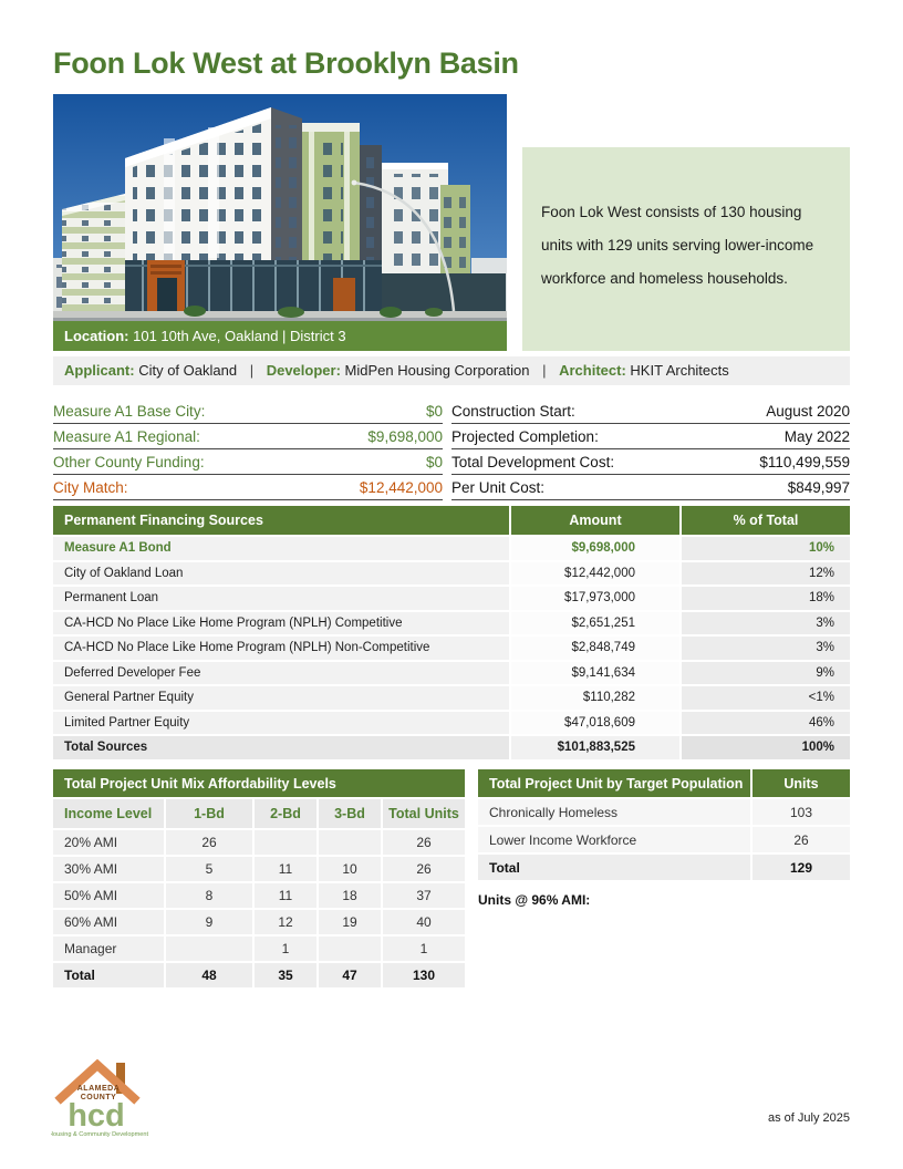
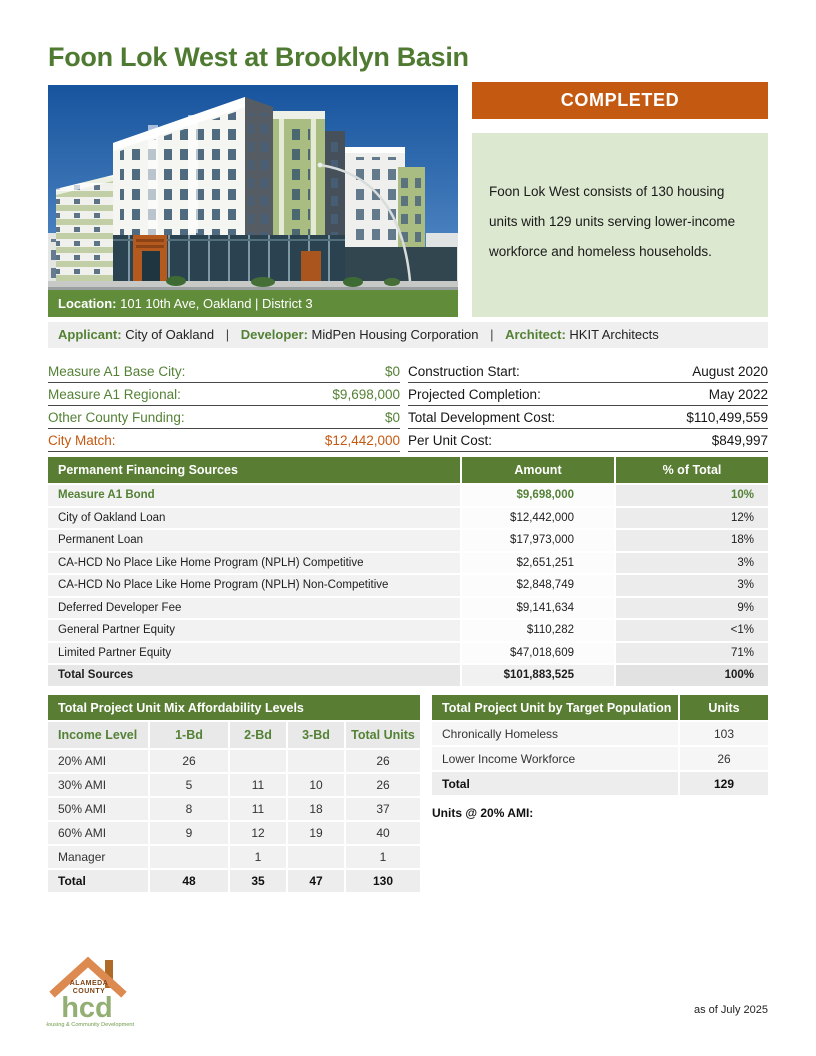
  Foon Lok West at Brooklyn Basin
  Location: 101 10th Ave, Oakland | District 3
+ COMPLETED
  Foon Lok West consists of 130 housing units with 129 units serving lower-income workforce and homeless households.
  Applicant: City of Oakland | Developer: MidPen Housing Corporation | Architect: HKIT Architects
  Measure A1 Base City:
  $0
  Measure A1 Regional:
  $9,698,000
  Other County Funding:
  $0
  City Match:
  $12,442,000
  Construction Start:
  August 2020
  Projected Completion:
  May 2022
  Total Development Cost:
  $110,499,559
  Per Unit Cost:
  $849,997
  Permanent Financing Sources
  Amount
  % of Total
  Measure A1 Bond
  $9,698,000
  10%
  City of Oakland Loan
  $12,442,000
  12%
  Permanent Loan
  $17,973,000
  18%
  CA-HCD No Place Like Home Program (NPLH) Competitive
  $2,651,251
  3%
  CA-HCD No Place Like Home Program (NPLH) Non-Competitive
  $2,848,749
  3%
  Deferred Developer Fee
  $9,141,634
  9%
  General Partner Equity
  $110,282
  <1%
  Limited Partner Equity
  $47,018,609
- 46%
+ 71%
  Total Sources
  $101,883,525
  100%
  Total Project Unit Mix Affordability Levels
  Income Level
  1-Bd
  2-Bd
  3-Bd
  Total Units
  20% AMI
  26
  26
  30% AMI
  5
  11
  10
  26
  50% AMI
  8
  11
  18
  37
  60% AMI
  9
  12
  19
  40
  Manager
  1
  1
  Total
  48
  35
  47
  130
  Total Project Unit by Target Population
  Units
  Chronically Homeless
  103
  Lower Income Workforce
  26
  Total
  129
- Units @ 96% AMI:
+ Units @ 20% AMI:
  hcd
  as of July 2025
